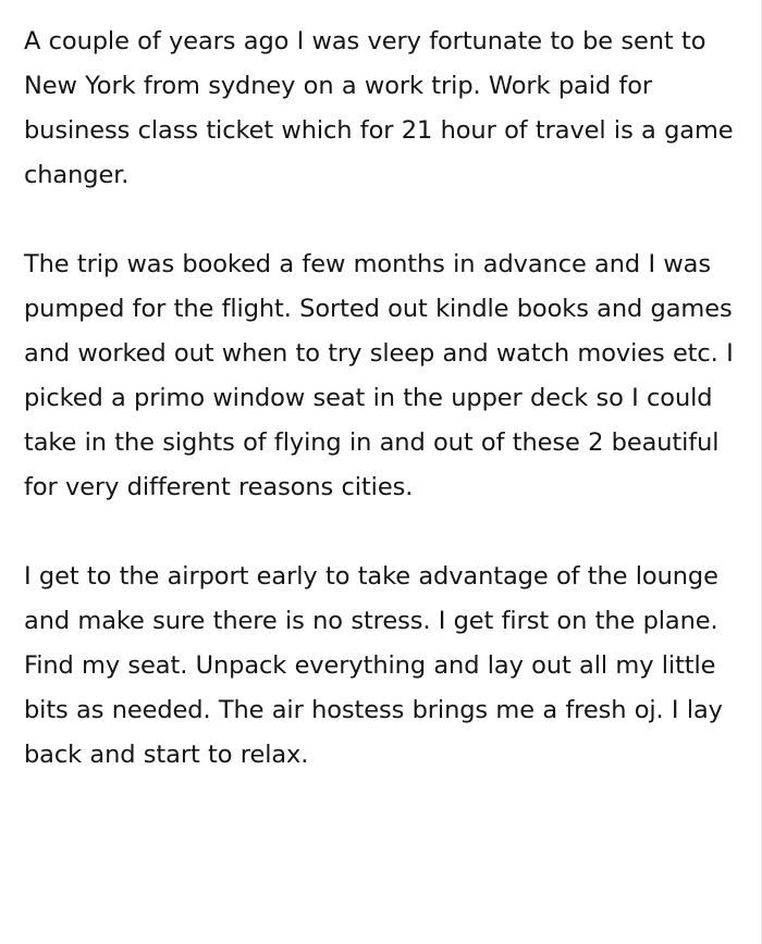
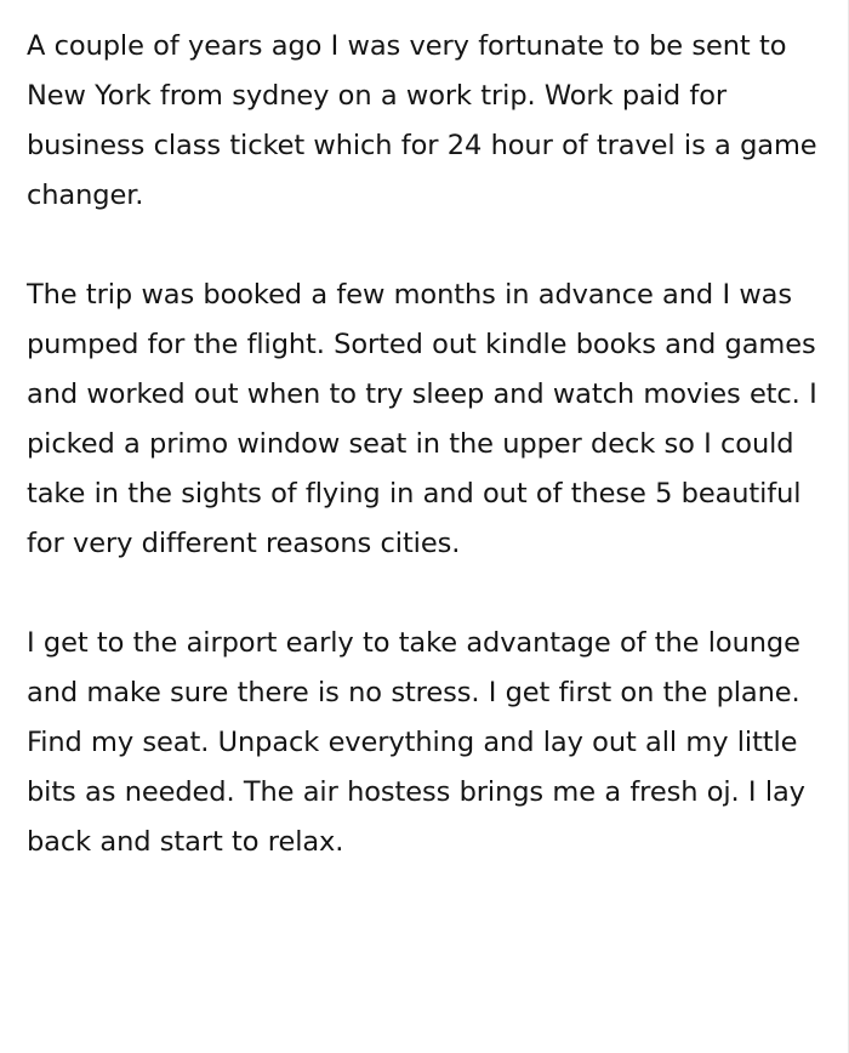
- A couple of years ago I was very fortunate to be sent to New York from sydney on a work trip. Work paid for business class ticket which for 21 hour of travel is a game changer.
+ A couple of years ago I was very fortunate to be sent to New York from sydney on a work trip. Work paid for business class ticket which for 24 hour of travel is a game changer.
- The trip was booked a few months in advance and I was pumped for the flight. Sorted out kindle books and games and worked out when to try sleep and watch movies etc. I picked a primo window seat in the upper deck so I could take in the sights of flying in and out of these 2 beautiful for very different reasons cities.
+ The trip was booked a few months in advance and I was pumped for the flight. Sorted out kindle books and games and worked out when to try sleep and watch movies etc. I picked a primo window seat in the upper deck so I could take in the sights of flying in and out of these 5 beautiful for very different reasons cities.
  I get to the airport early to take advantage of the lounge and make sure there is no stress. I get first on the plane. Find my seat. Unpack everything and lay out all my little bits as needed. The air hostess brings me a fresh oj. I lay back and start to relax.
